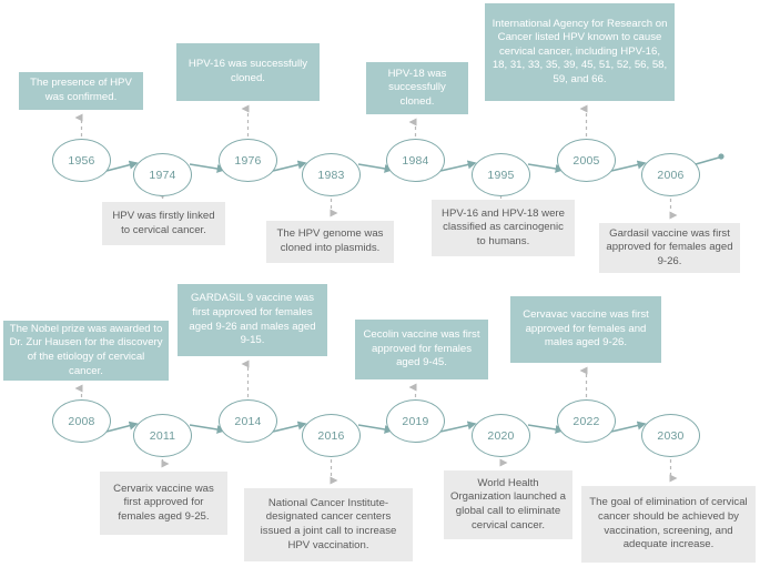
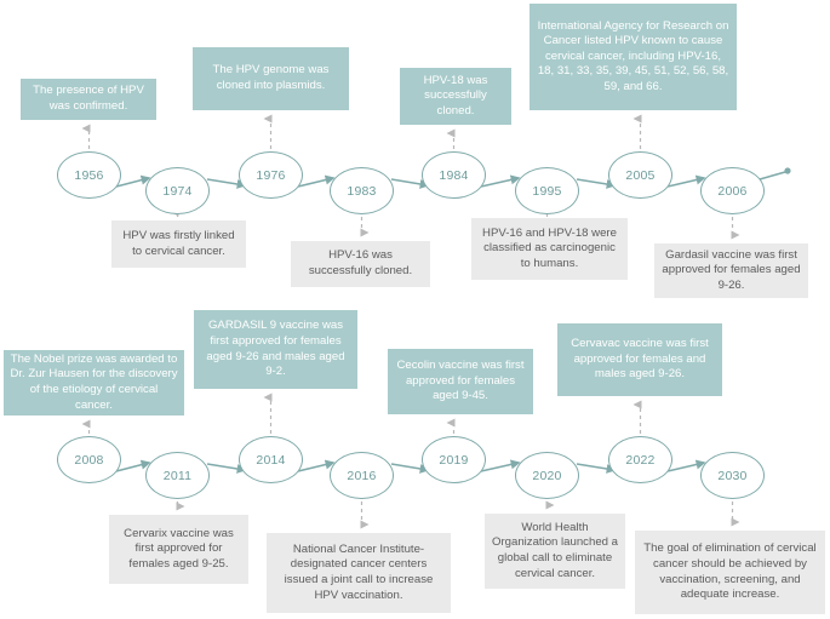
  1956
  The presence of HPV was confirmed.
  1974
  HPV was firstly linked to cervical cancer.
  1976
- HPV-16 was successfully cloned.
+ The HPV genome was cloned into plasmids.
  1983
- The HPV genome was cloned into plasmids.
+ HPV-16 was successfully cloned.
  1984
  HPV-18 was successfully cloned.
  1995
  HPV-16 and HPV-18 were classified as carcinogenic to humans.
  2005
  International Agency for Research on Cancer listed HPV known to cause cervical cancer, including HPV-16, 18, 31, 33, 35, 39, 45, 51, 52, 56, 58, 59, and 66.
  2006
  Gardasil vaccine was first approved for females aged 9-26.
  2008
  The Nobel prize was awarded to Dr. Zur Hausen for the discovery of the etiology of cervical cancer.
  2011
  Cervarix vaccine was first approved for females aged 9-25.
  2014
- GARDASIL 9 vaccine was first approved for females aged 9-26 and males aged 9-15.
+ GARDASIL 9 vaccine was first approved for females aged 9-26 and males aged 9-2.
  2016
  National Cancer Institute-designated cancer centers issued a joint call to increase HPV vaccination.
  2019
  Cecolin vaccine was first approved for females aged 9-45.
  2020
  World Health Organization launched a global call to eliminate cervical cancer.
  2022
  Cervavac vaccine was first approved for females and males aged 9-26.
  2030
  The goal of elimination of cervical cancer should be achieved by vaccination, screening, and adequate increase.
